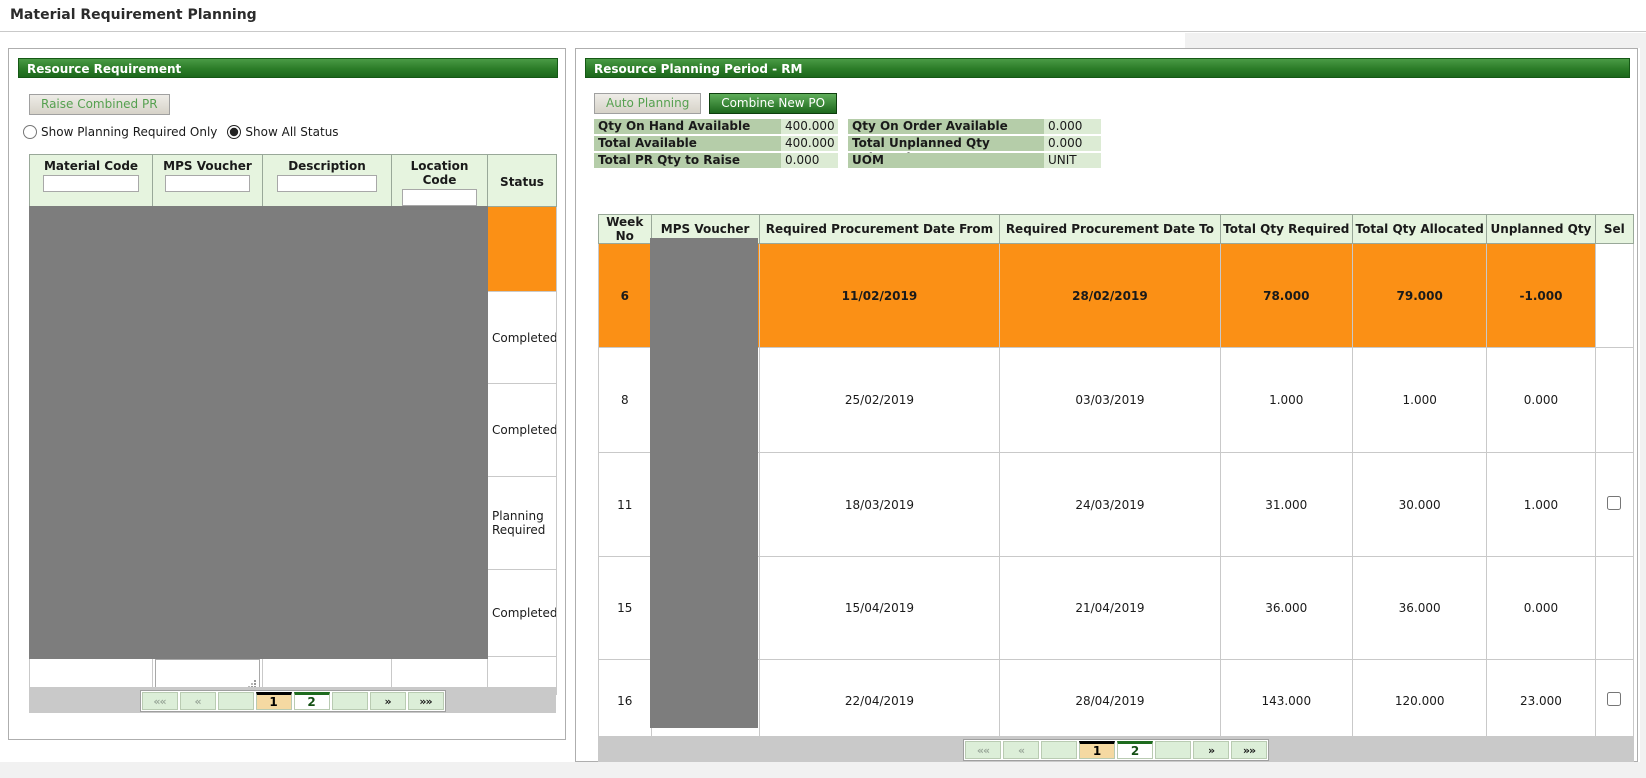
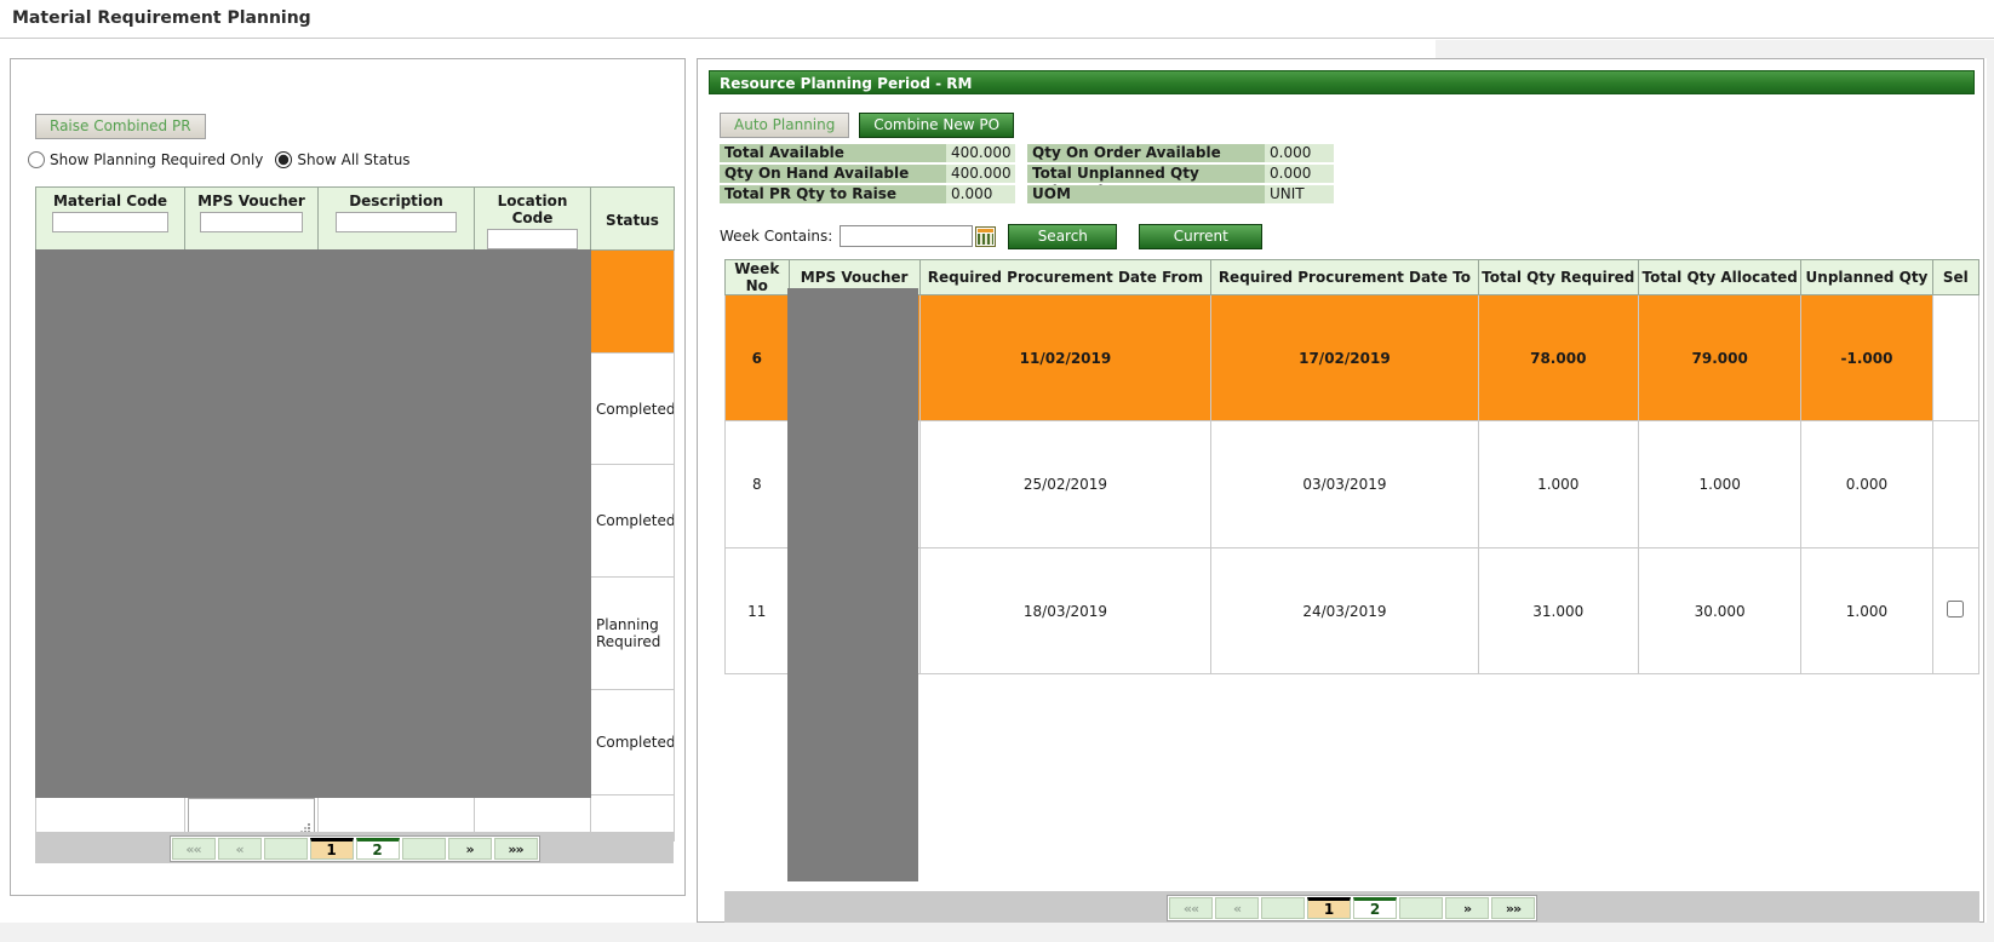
  Material Requirement Planning
- Resource Requirement
  Raise Combined PR
  Show Planning Required Only
  Show All Status
  Material Code	MPS Voucher	Description	Location Code	Status
  				Completed
  				Completed
  				Planning Required
  				Completed
  ««
  «
  1
  2
  »
  »»
  Resource Planning Period - RM
  Auto Planning Combine New PO
- Qty On Hand Available
+ Total Available
  400.000
  Qty On Order Available
  0.000
- Total Available
+ Qty On Hand Available
  400.000
  0.000
  Total PR Qty to Raise
  0.000
  UOM
  UNIT
+ Week Contains:
+ Search
+ Current Week
  Week No	MPS Voucher	Required Procurement Date From	Required Procurement Date To	Total Qty Required	Total Qty Allocated	Unplanned Qty	Sel
- 6		11/02/2019	28/02/2019	78.000	79.000	-1.000
+ 6		11/02/2019	17/02/2019	78.000	79.000	-1.000
  8		25/02/2019	03/03/2019	1.000	1.000	0.000
  11		18/03/2019	24/03/2019	31.000	30.000	1.000
- 15		15/04/2019	21/04/2019	36.000	36.000	0.000
- 16		22/04/2019	28/04/2019	143.000	120.000	23.000
  ««
  «
  1
  2
  »
  »»
